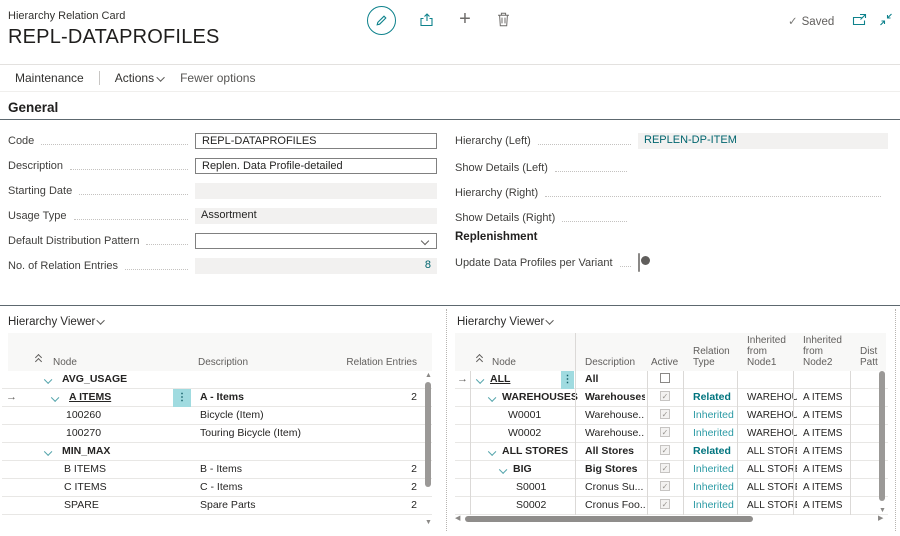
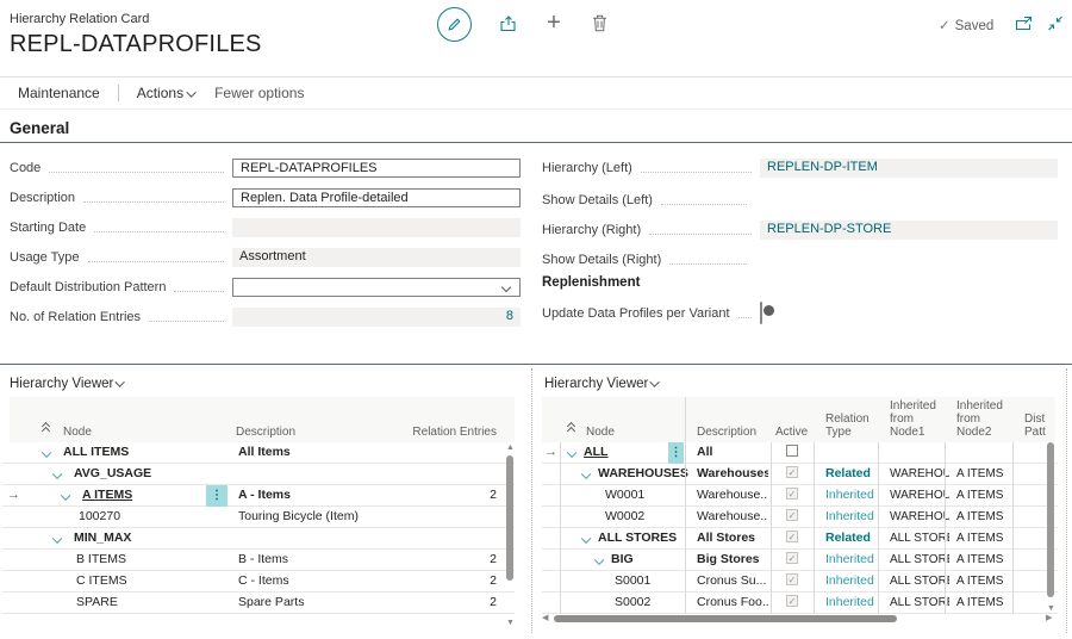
  Hierarchy Relation Card
  REPL-DATAPROFILES
  +
  ✓ Saved
  Maintenance
  Actions
  Fewer options
  General
  Code
  REPL-DATAPROFILES
  Description
  Replen. Data Profile-detailed
  Starting Date
  Usage Type
  Assortment
  Default Distribution Pattern
  No. of Relation Entries
  8
  Hierarchy (Left)
  REPLEN-DP-ITEM
  Show Details (Left)
  Hierarchy (Right)
+ REPLEN-DP-STORE
  Show Details (Right)
  Replenishment
  Update Data Profiles per Variant
  Hierarchy Viewer
  Node
  Description
  Relation Entries
+ ALL ITEMS
+ All Items
  AVG_USAGE
  →
  A ITEMS
  ⋮
  A - Items
  2
- 100260
- Bicycle (Item)
  100270
  Touring Bicycle (Item)
  MIN_MAX
  B ITEMS
  B - Items
  2
  C ITEMS
  C - Items
  2
  SPARE
  Spare Parts
  2
  Hierarchy Viewer
  Node
  Description
  Active
  Relation Type
  Inherited from Node1
  Inherited from Node2
  Dist Patt
  →
  ALL
  ⋮
  All
  WAREHOUSES
  Warehouses
  ✓
  Related
  WAREHOU
  A ITEMS
  W0001
  Warehouse..
  ✓
  Inherited
  WAREHOU
  A ITEMS
  W0002
  Warehouse..
  ✓
  Inherited
  WAREHOU
  A ITEMS
  ALL STORES
  All Stores
  ✓
  Related
  ALL STOR
  A ITEMS
  BIG
  Big Stores
  ✓
  Inherited
  ALL STOR
  A ITEMS
  S0001
  Cronus Su...
  ✓
  Inherited
  ALL STOR
  A ITEMS
  S0002
  Cronus Foo..
  ✓
  Inherited
  ALL STOR
  A ITEMS
